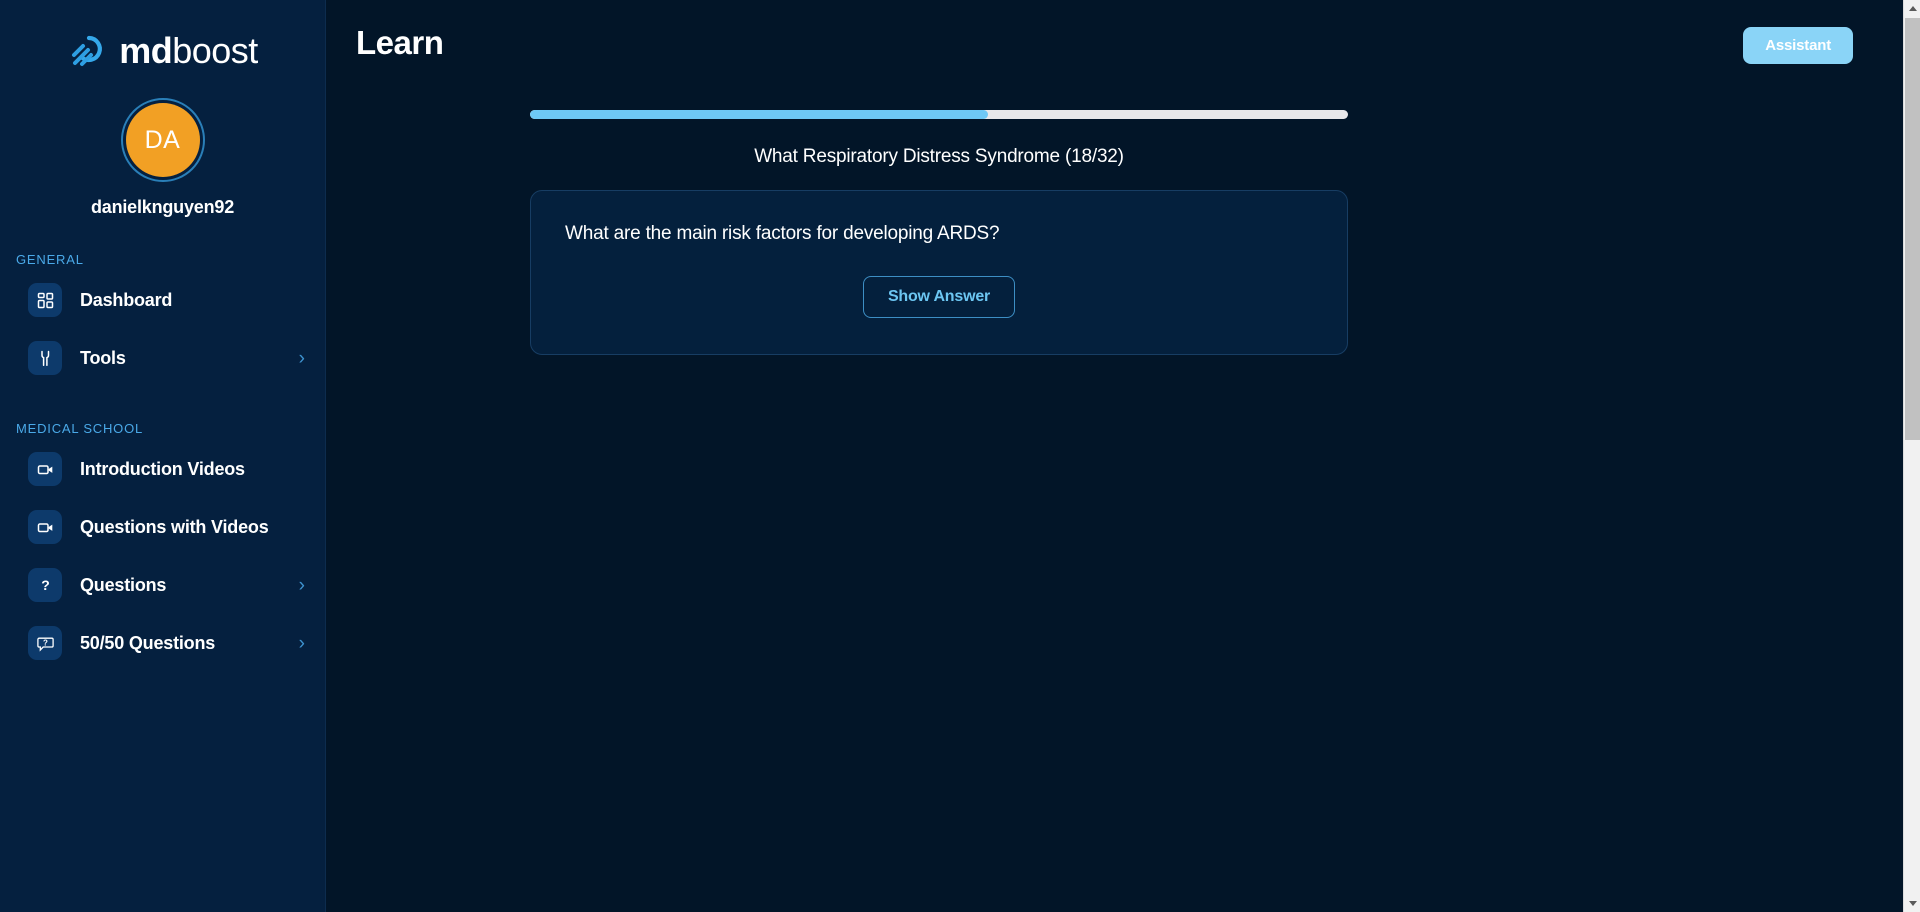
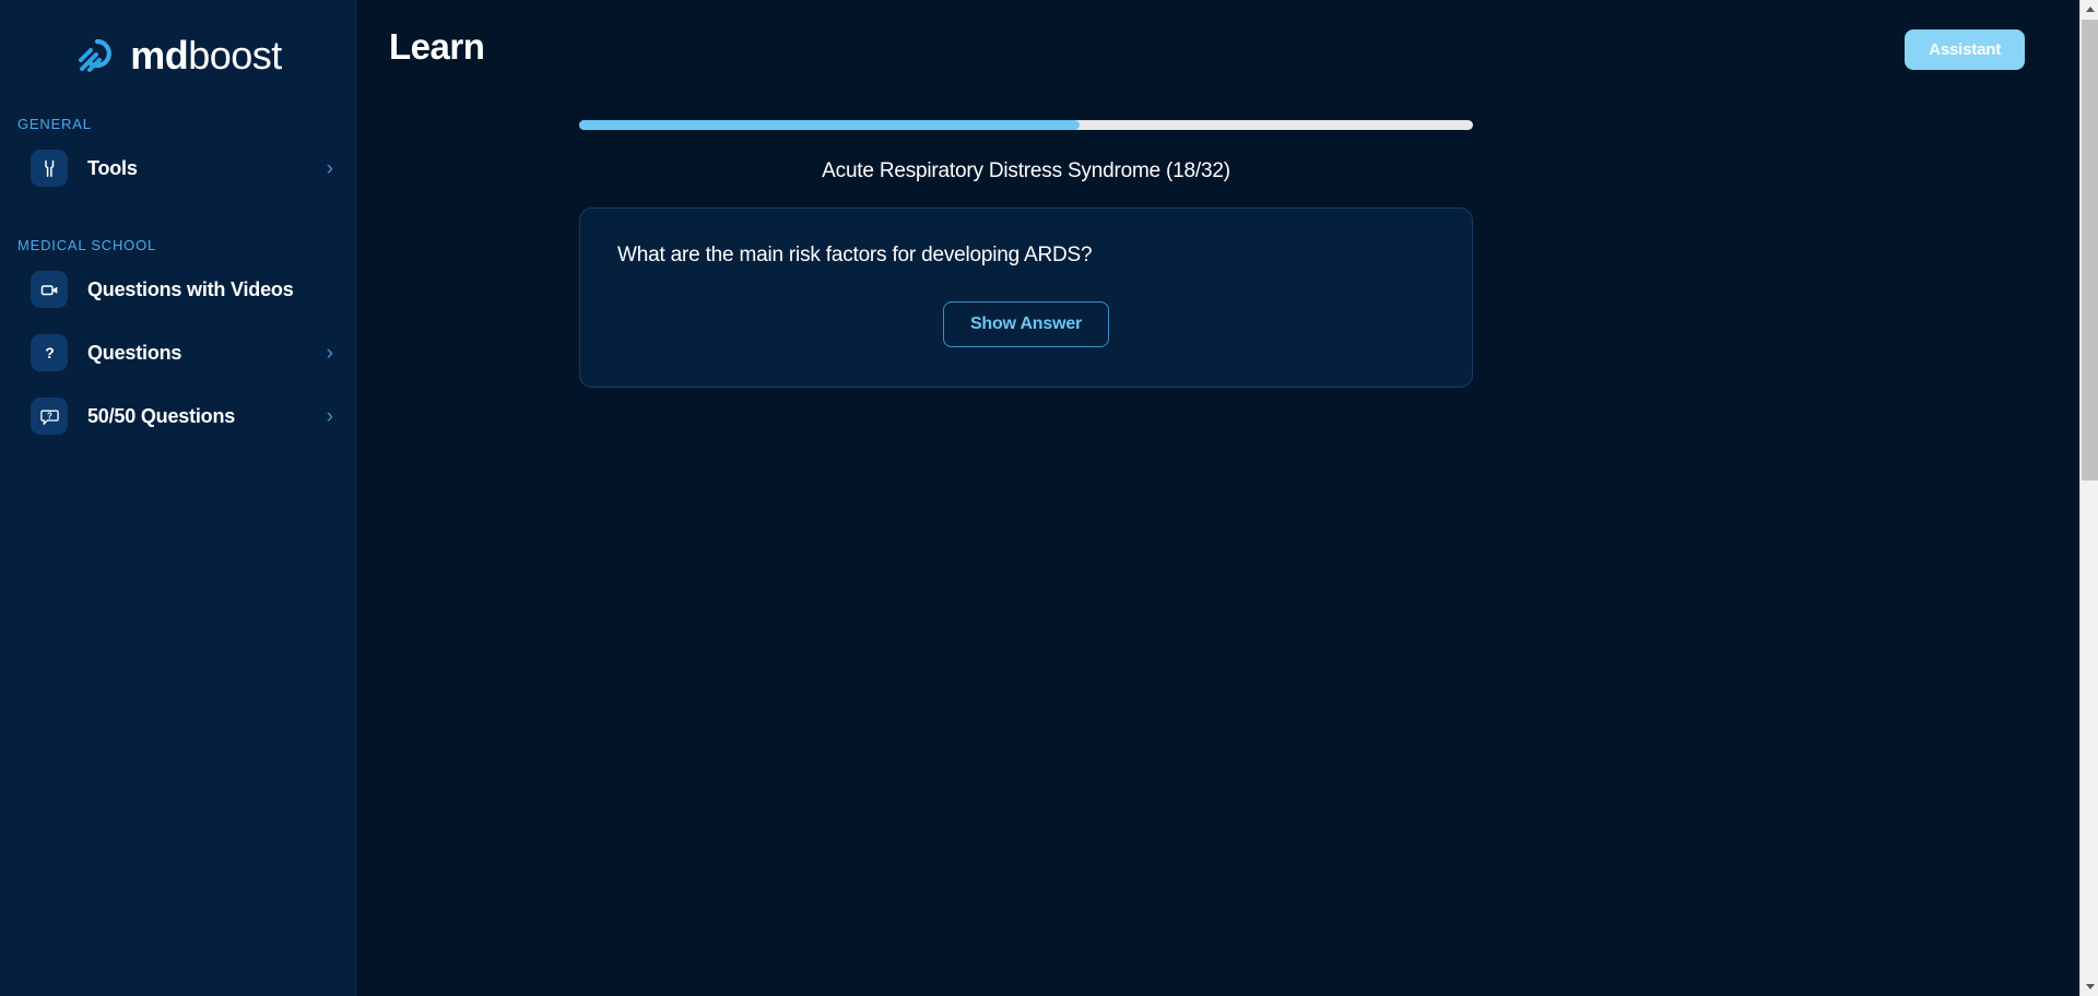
  mdboost
- DA
- danielknguyen92
  GENERAL
- Dashboard
  Tools
  ›
  MEDICAL SCHOOL
- Introduction Videos
  Questions with Videos
  ?
  Questions
  ›
  ?
  50/50 Questions
  ›
  Learn
  Assistant
- What Respiratory Distress Syndrome (18/32)
+ Acute Respiratory Distress Syndrome (18/32)
  What are the main risk factors for developing ARDS?
  Show Answer
